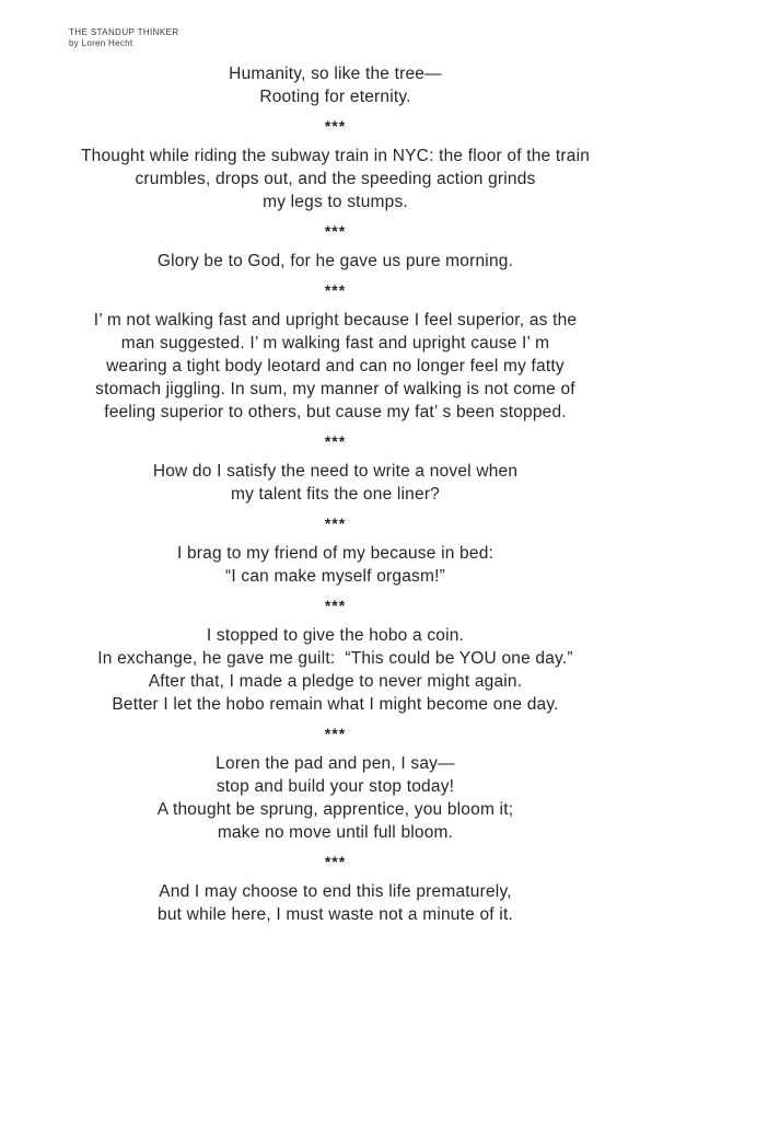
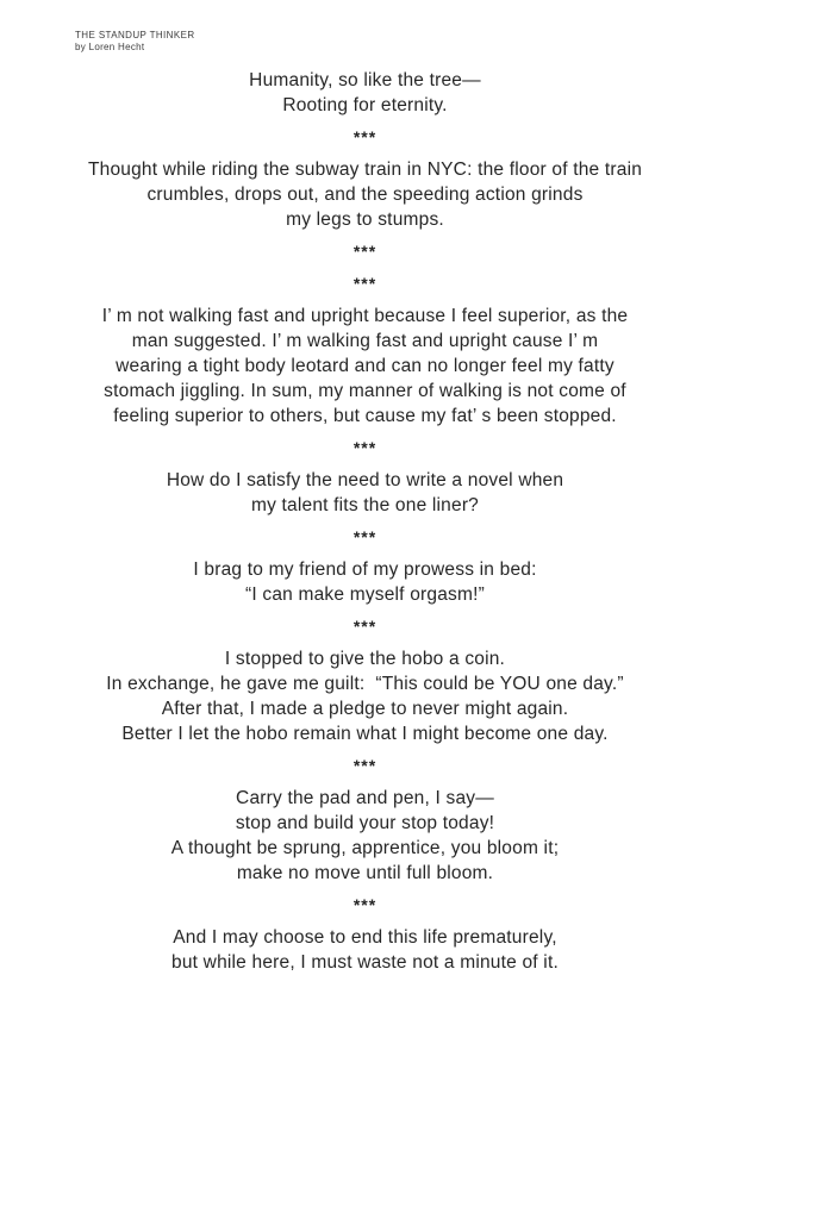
  THE STANDUP THINKER
  by Loren Hecht
  Humanity, so like the tree—
  Rooting for eternity.
  ***
  Thought while riding the subway train in NYC: the floor of the train
  crumbles, drops out, and the speeding action grinds
  my legs to stumps.
  ***
- Glory be to God, for he gave us pure morning.
  ***
  I’ m not walking fast and upright because I feel superior, as the
  man suggested. I’ m walking fast and upright cause I’ m
  wearing a tight body leotard and can no longer feel my fatty
  stomach jiggling. In sum, my manner of walking is not come of
  feeling superior to others, but cause my fat’ s been stopped.
  ***
  How do I satisfy the need to write a novel when
  my talent fits the one liner?
  ***
- I brag to my friend of my because in bed:
+ I brag to my friend of my prowess in bed:
  “I can make myself orgasm!”
  ***
  I stopped to give the hobo a coin.
  In exchange, he gave me guilt: “This could be YOU one day.”
  After that, I made a pledge to never might again.
  Better I let the hobo remain what I might become one day.
  ***
- Loren the pad and pen, I say—
+ Carry the pad and pen, I say—
  stop and build your stop today!
  A thought be sprung, apprentice, you bloom it;
  make no move until full bloom.
  ***
  And I may choose to end this life prematurely,
  but while here, I must waste not a minute of it.
